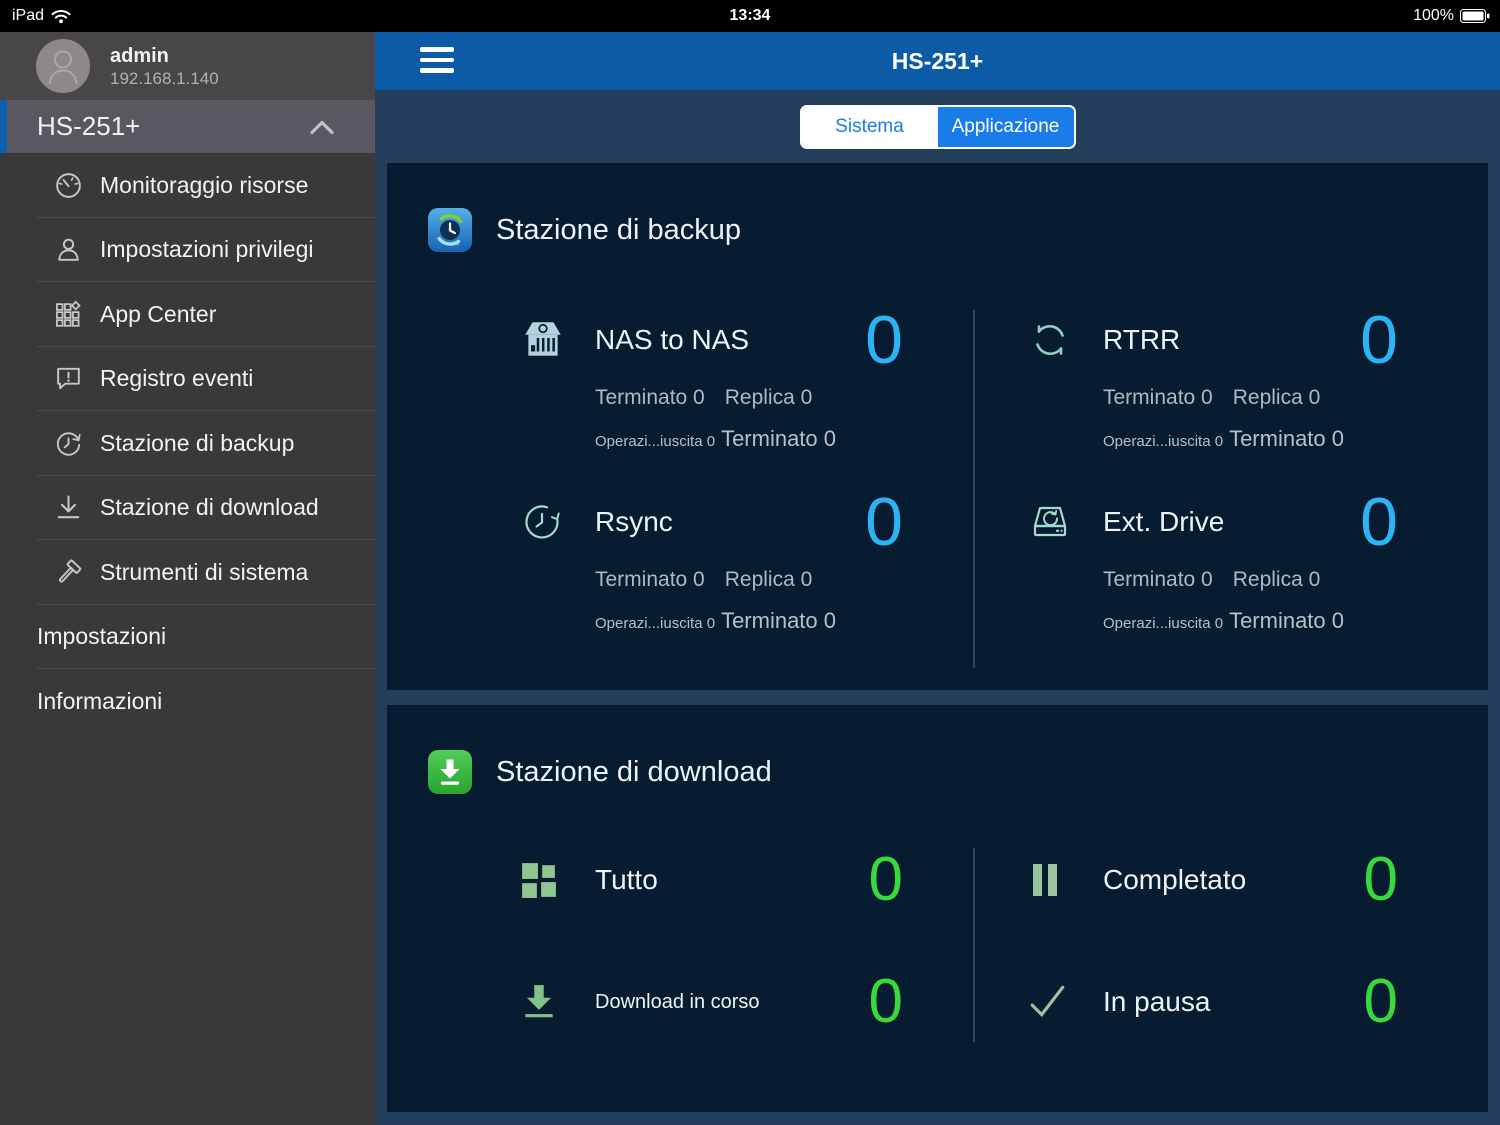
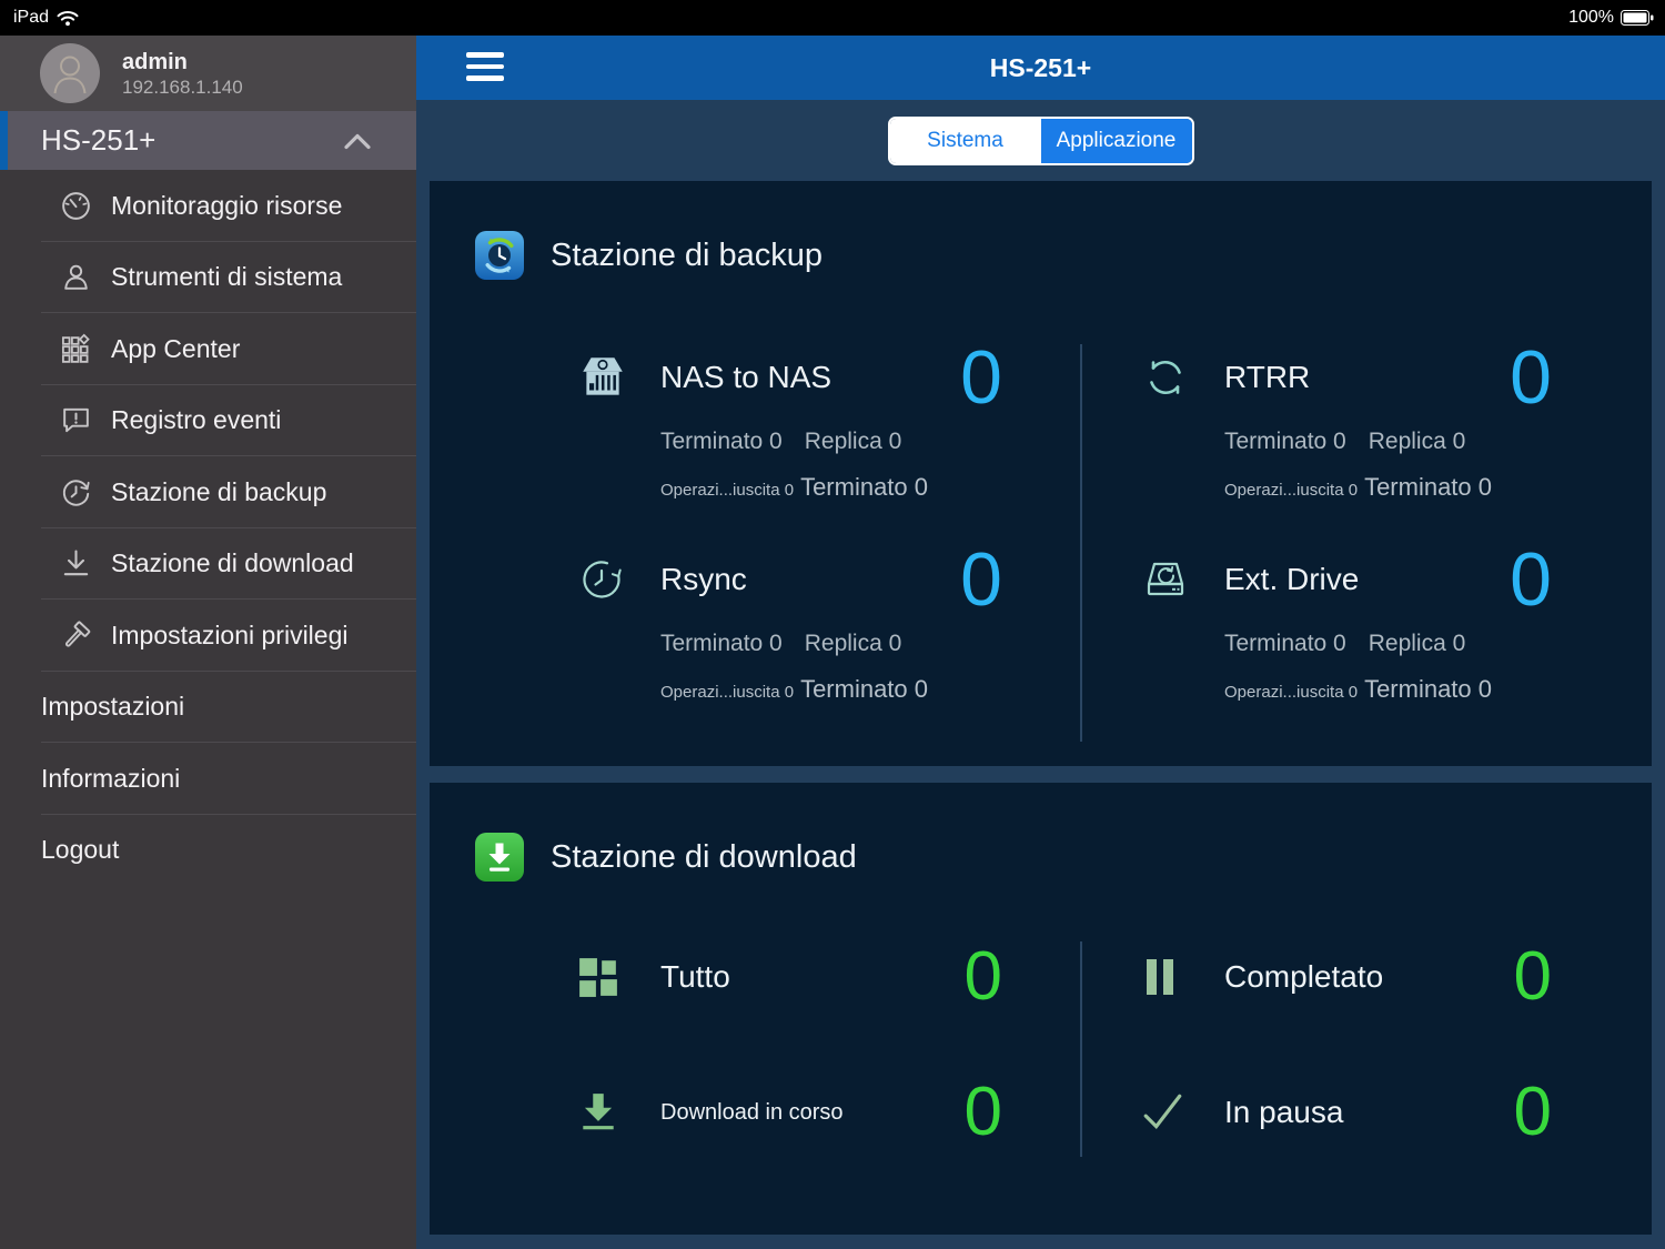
  iPad
- 13:34
  100%
  admin
  192.168.1.140
  HS-251+
  Monitoraggio risorse
- Impostazioni privilegi
+ Strumenti di sistema
  App Center
  Registro eventi
  Stazione di backup
  Stazione di download
- Strumenti di sistema
+ Impostazioni privilegi
  Impostazioni
  Informazioni
+ Logout
  HS-251+
  Sistema
  Applicazione
  Stazione di backup
  NAS to NAS
  0
  Terminato 0
  Replica 0
  Operazi...iuscita 0
  Terminato 0
  RTRR
  0
  Terminato 0
  Replica 0
  Operazi...iuscita 0
  Terminato 0
  Rsync
  0
  Terminato 0
  Replica 0
  Operazi...iuscita 0
  Terminato 0
  Ext. Drive
  0
  Terminato 0
  Replica 0
  Operazi...iuscita 0
  Terminato 0
  Stazione di download
  Tutto
  0
  Completato
  0
  Download in corso
  0
  In pausa
  0
